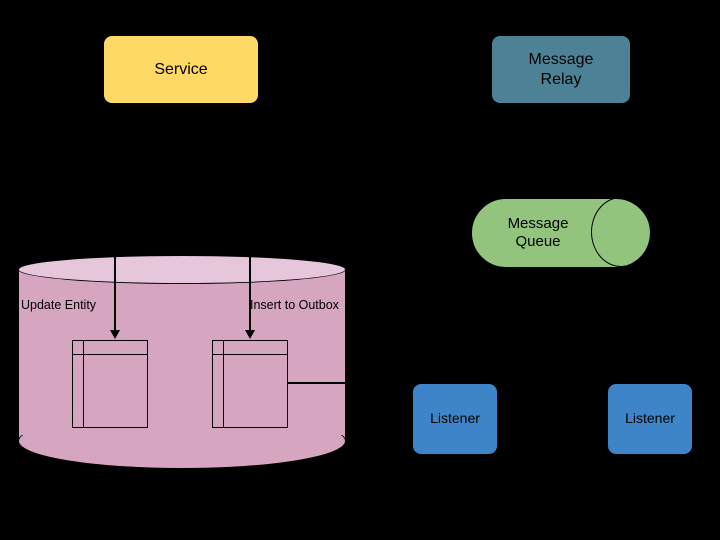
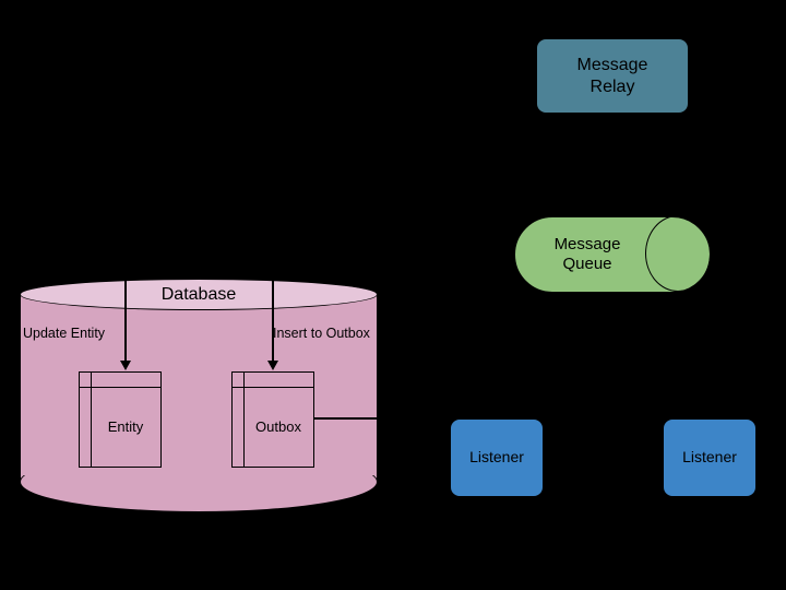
- Service
  Message
  Relay
  Message
  Queue
+ Database
  Update Entity
  Insert to Outbox
+ Entity
+ Outbox
  Listener
  Listener
